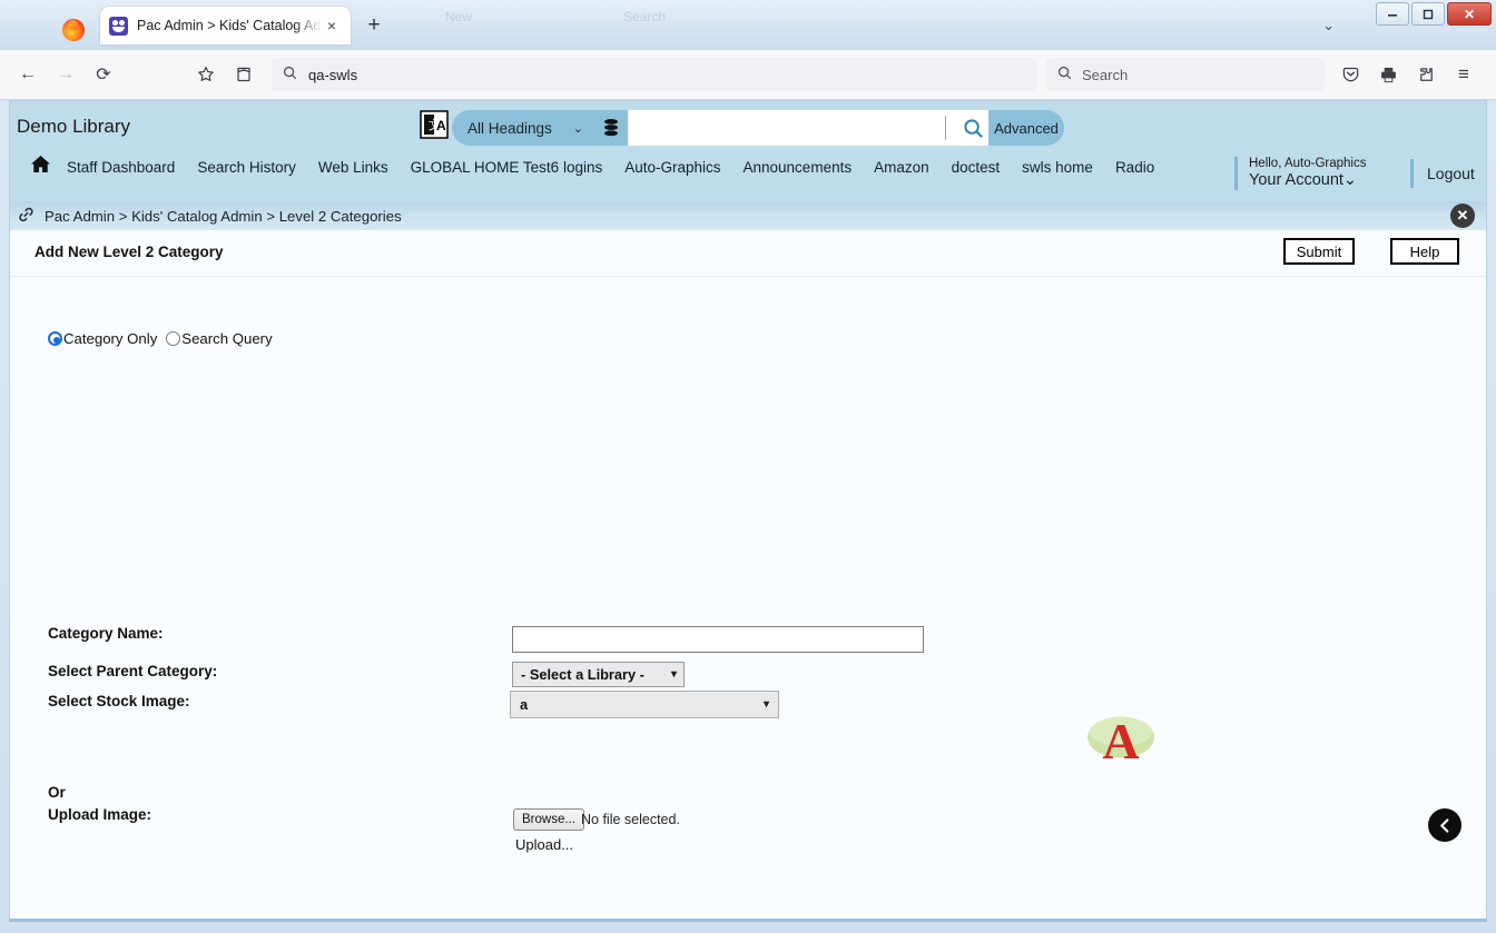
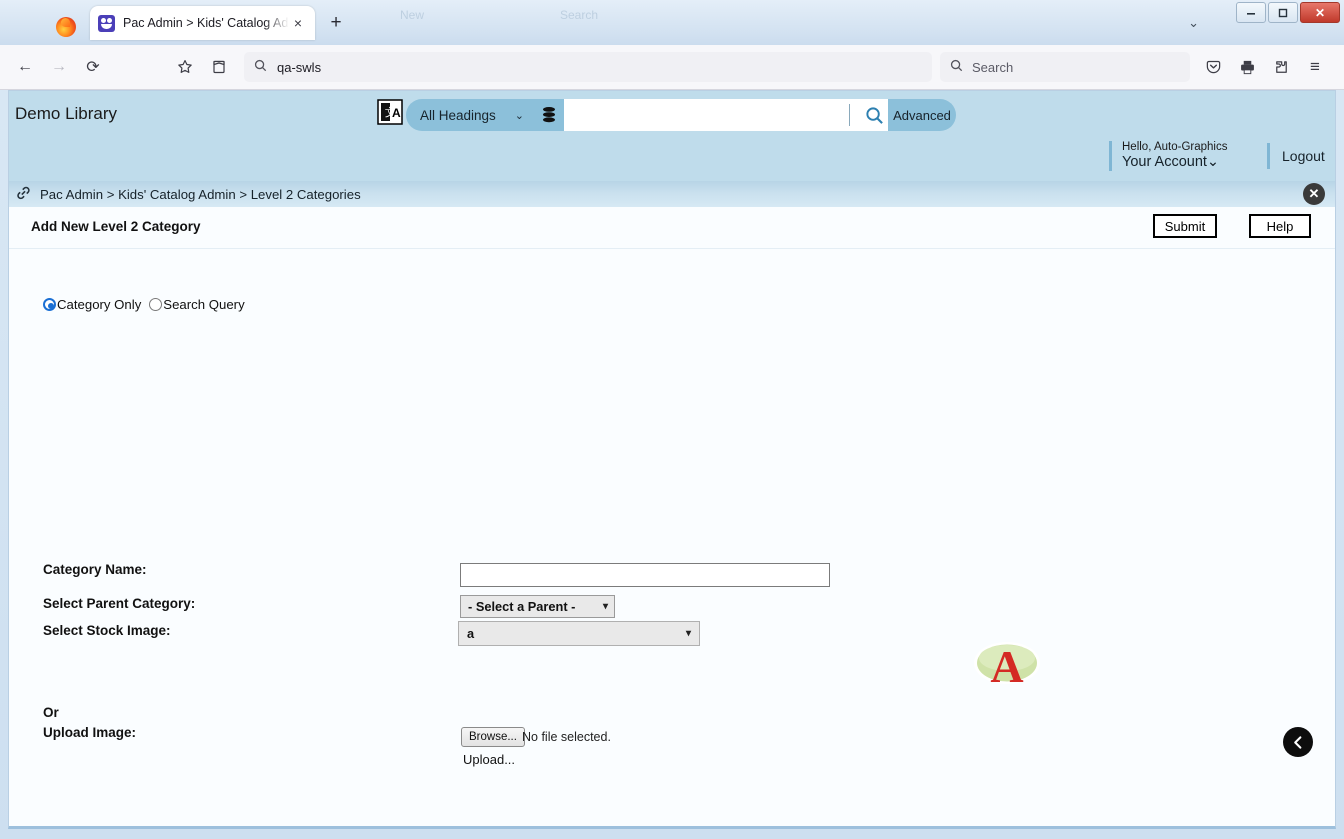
  New
  Search
  Pac Admin > Kids' Catalog Ad
  ×
  +
  ⌄
  ✕
  ←
  →
  ⟳
  qa-swls
  Search
  ≡
  Demo Library
  文
  A
  All Headings
  ⌄
  Advanced
  Hello, Auto-Graphics
  Your Account⌄
  Logout
- Staff Dashboard
- Search History
- Web Links
- GLOBAL HOME Test6 logins
- Auto-Graphics
- Announcements
- Amazon
- doctest
- swls home
- Radio
  Pac Admin > Kids' Catalog Admin > Level 2 Categories
  ✕
  Add New Level 2 Category
  Submit
  Help
  Category Only
  Search Query
  Category Name:
  Select Parent Category:
- - Select a Library -
+ - Select a Parent -
  ▾
  Select Stock Image:
  a
  ▾
  A
  Or
  Upload Image:
  Browse...
  No file selected.
  Upload...
